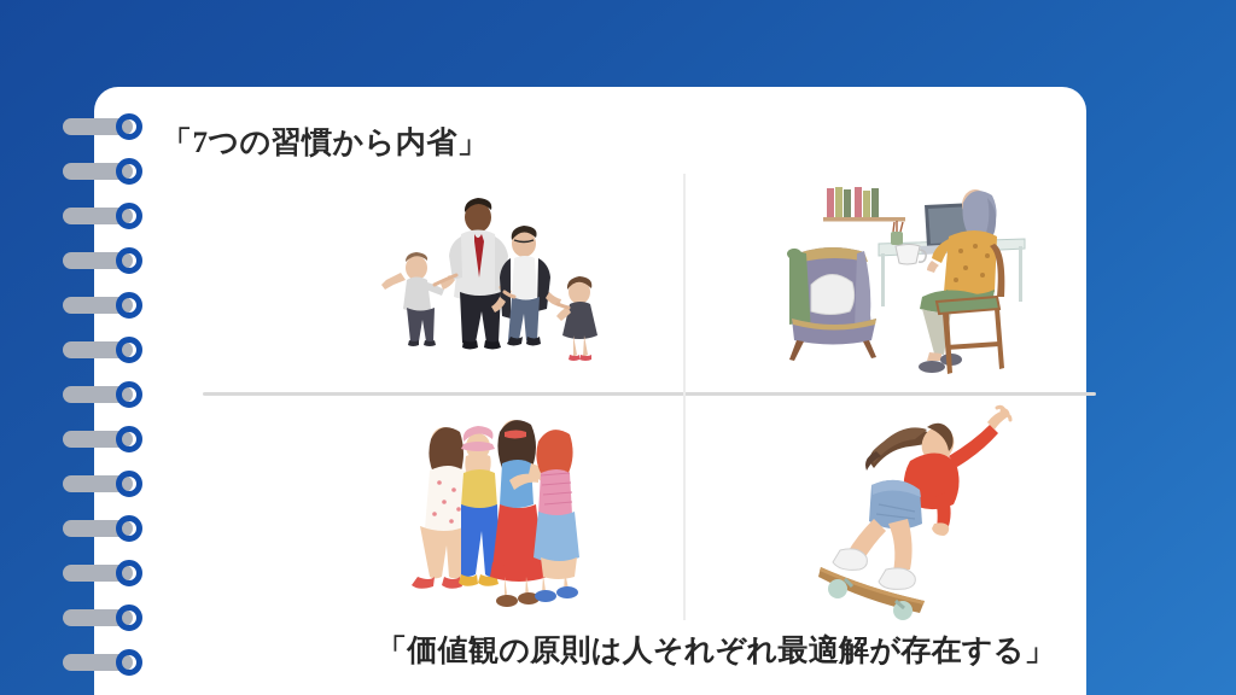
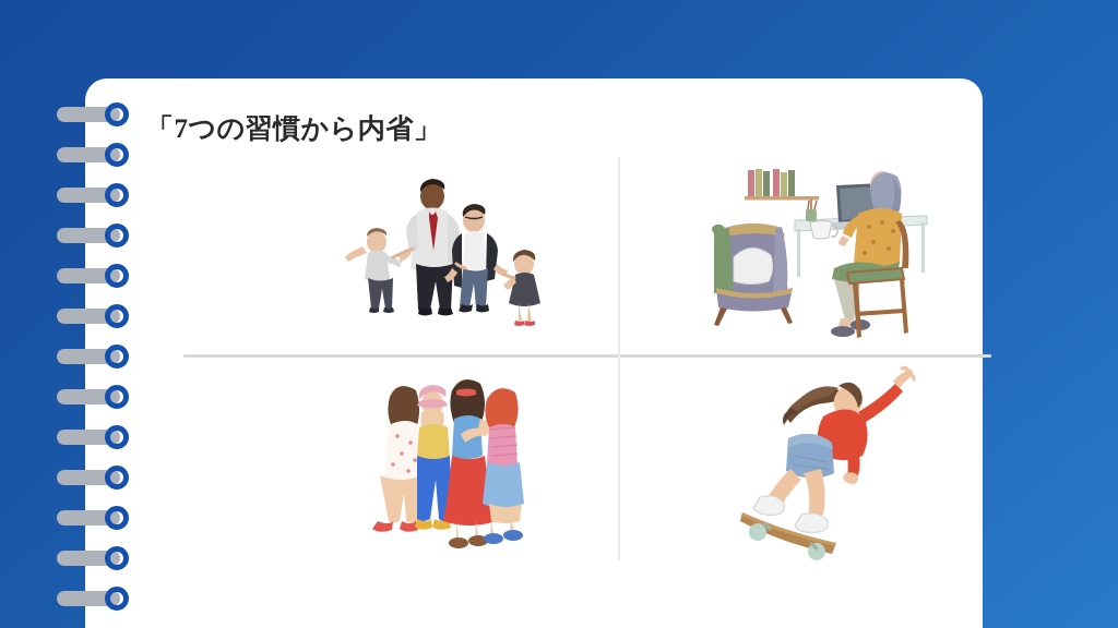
  「7つの習慣から内省」
- 「価値観の原則は人それぞれ最適解が存在する」
